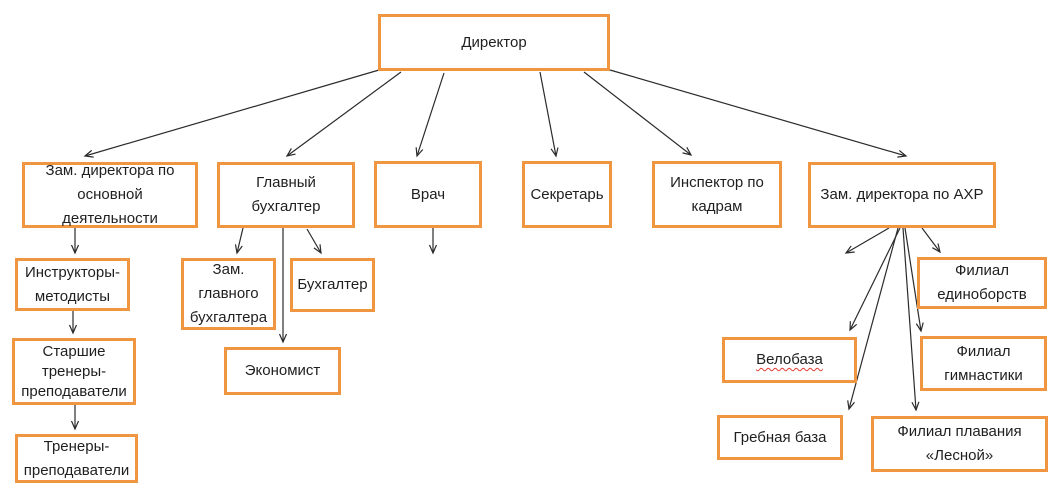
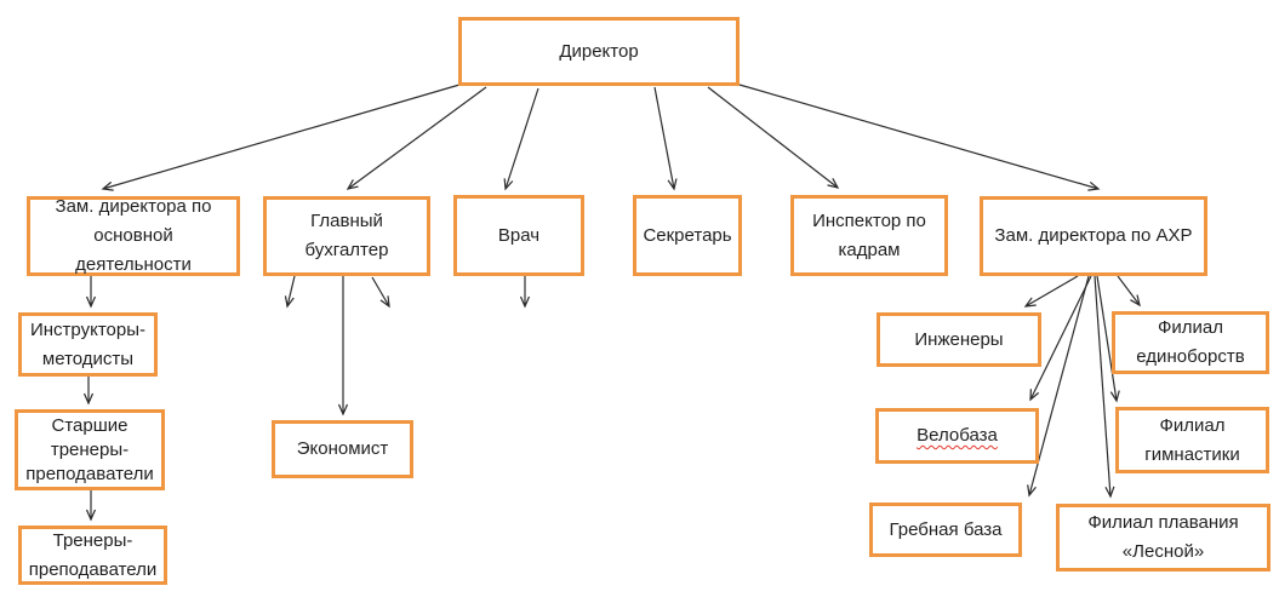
  Директор
  Зам. директора по
  основной деятельности
  Главный бухгалтер
  Врач
  Секретарь
  Инспектор по
  кадрам
  Зам. директора по АХР
  Инструкторы-
  методисты
  Старшие
  тренеры-
  преподаватели
  Тренеры-
  преподаватели
- Зам.
- главного
- бухгалтера
- Бухгалтер
  Экономист
+ Инженеры
  Филиал
  единоборств
  Велобаза
  Филиал
  гимнастики
  Гребная база
  Филиал плавания
  «Лесной»
